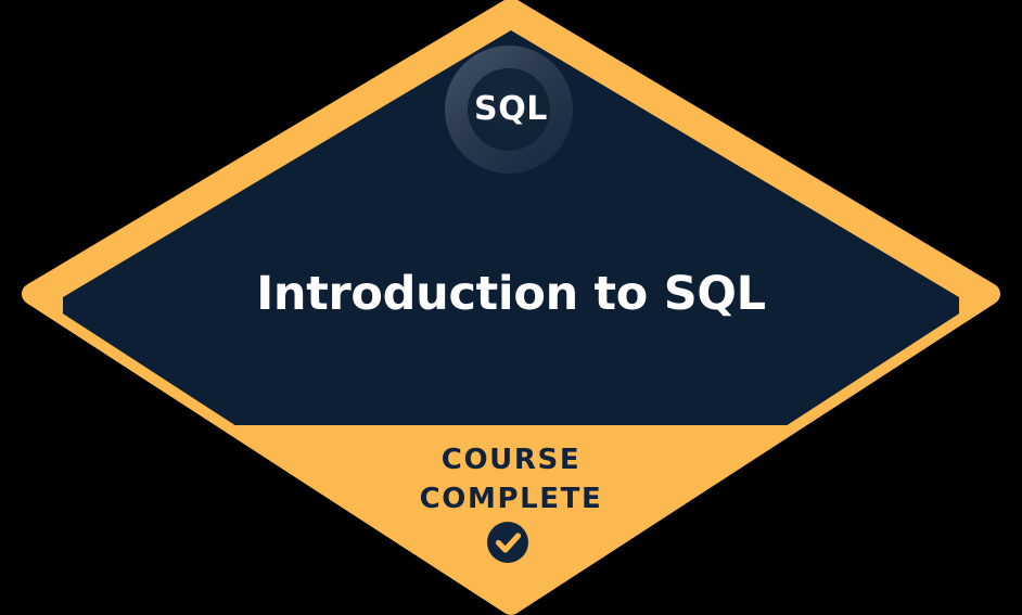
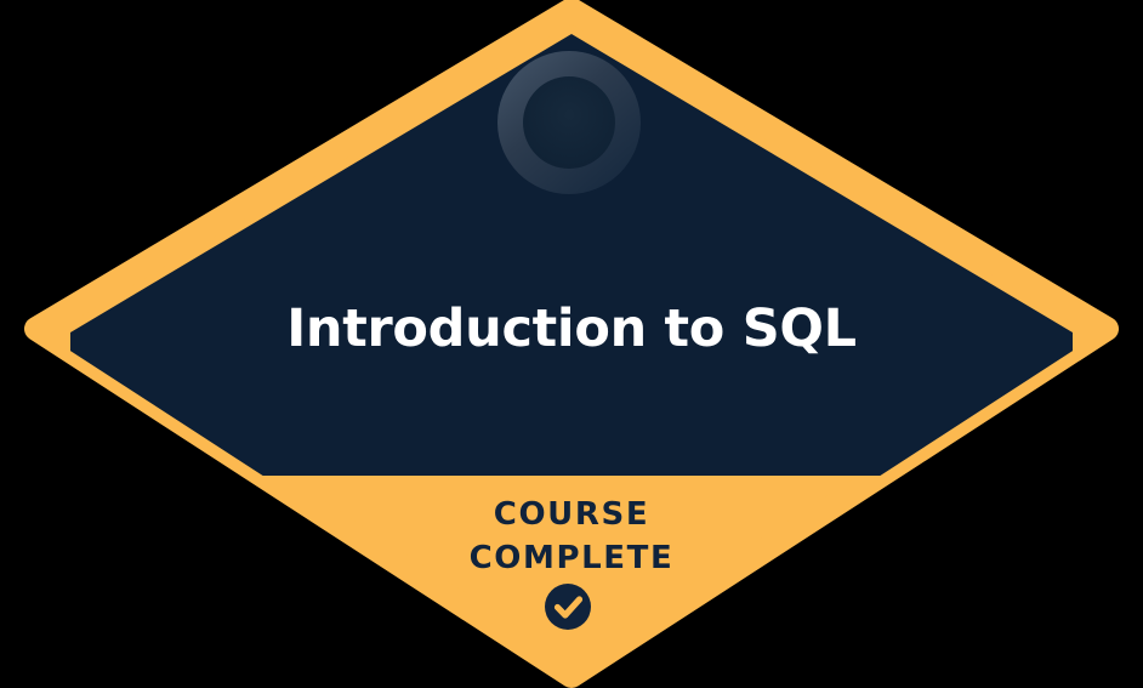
- SQL
  Introduction to SQL
  COURSE
  COMPLETE
